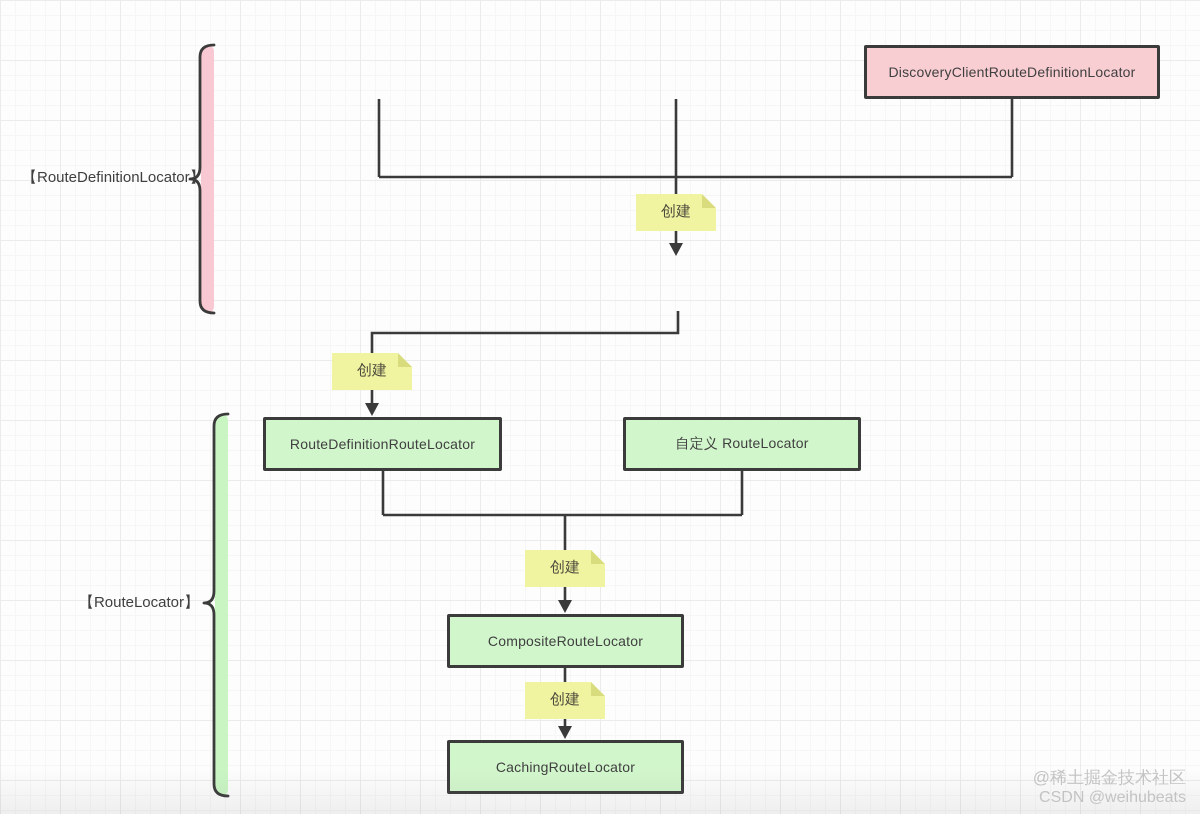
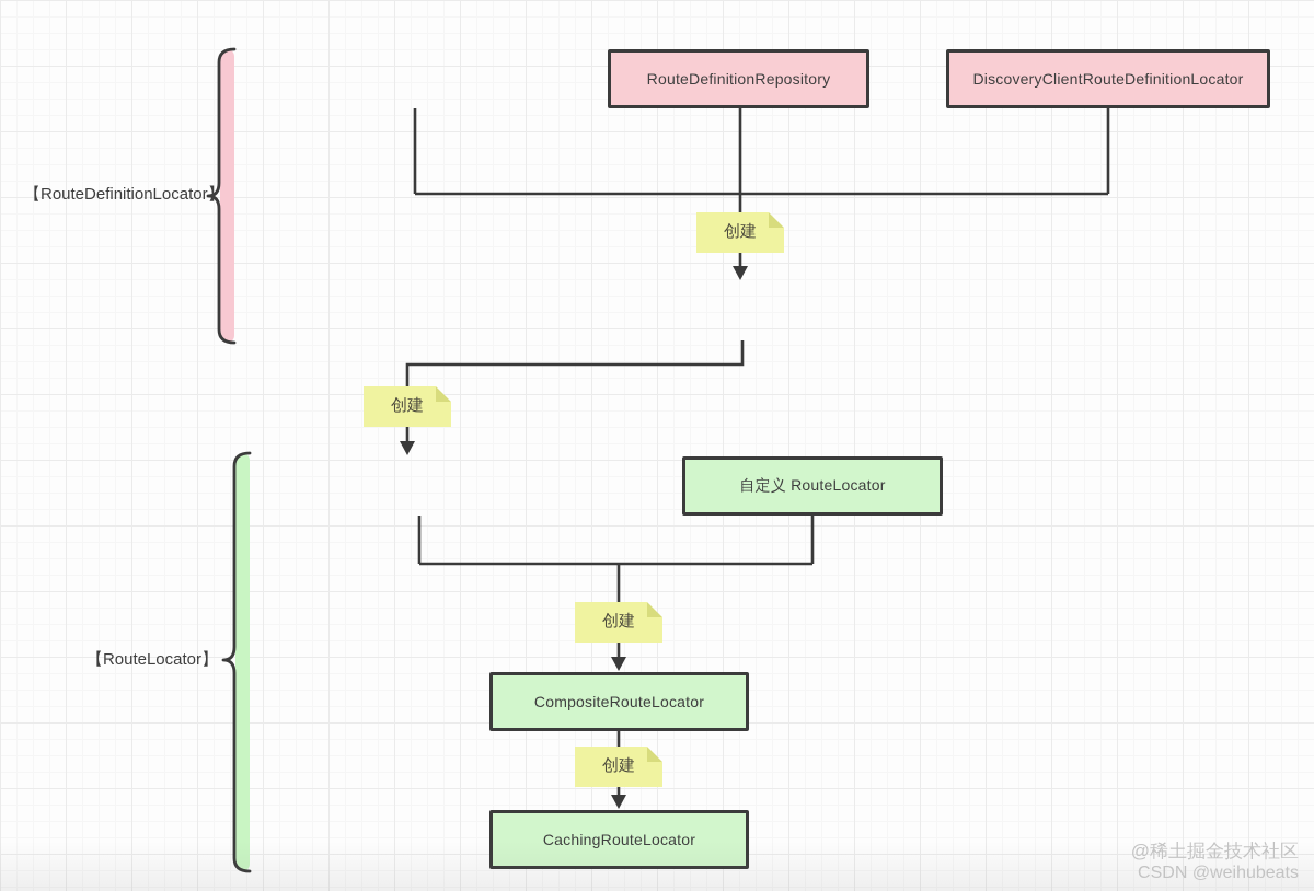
  创建
  创建
  创建
  创建
+ RouteDefinitionRepository
  DiscoveryClientRouteDefinitionLocator
- RouteDefinitionRouteLocator
  自定义 RouteLocator
  CompositeRouteLocator
  CachingRouteLocator
  【RouteDefinitionLocator】
  【RouteLocator】
  @稀土掘金技术社区
  CSDN @weihubeats
